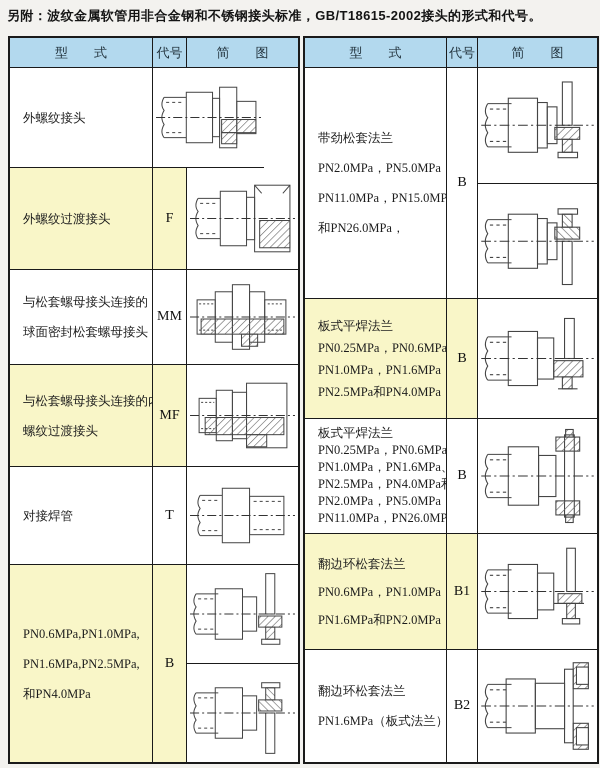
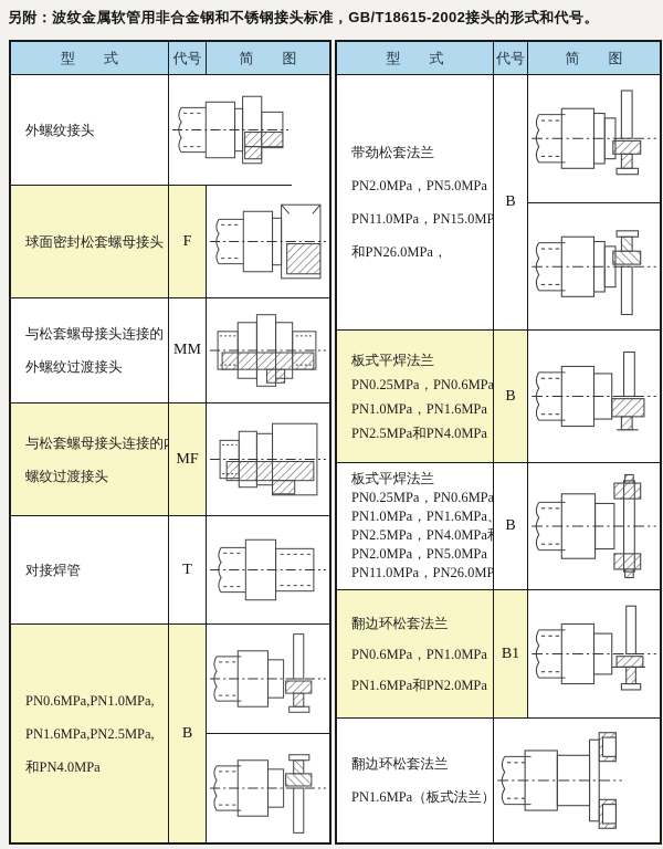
  另附：波纹金属软管用非合金钢和不锈钢接头标准，GB/T18615-2002接头的形式和代号。
  型 式
  代号
  简 图
  外螺纹接头
- 外螺纹过渡接头
+ 球面密封松套螺母接头
  F
  与松套螺母接头连接的
- 球面密封松套螺母接头
+ 外螺纹过渡接头
  MM
  与松套螺母接头连接的
  螺纹过渡接头
  MF
  对接焊管
  T
  PN0.6MPa,PN1.0MPa,
  PN1.6MPa,PN2.5MPa,
  和PN4.0MPa
  B
  型 式
  代号
  简 图
  带劲松套法兰
  PN2.0MPa，PN5.0MPa
  PN11.0MPa，PN15.0MP
  和PN26.0MPa，
  B
  板式平焊法兰
  PN0.25MPa，PN0.6MPa
  PN1.0MPa，PN1.6MPa
  PN2.5MPa和PN4.0MPa
  B
  板式平焊法兰
  PN0.25MPa，PN0.6MPa
  PN1.0MPa，PN1.6MPa
  PN2.5MPa，PN4.0MPa
  PN2.0MPa，PN5.0MPa
  PN11.0MPa，PN26.0MP
  B
  翻边环松套法兰
  PN0.6MPa，PN1.0MPa
  PN1.6MPa和PN2.0MPa
  B1
  翻边环松套法兰
  PN1.6MPa（板式法兰）
- B2
